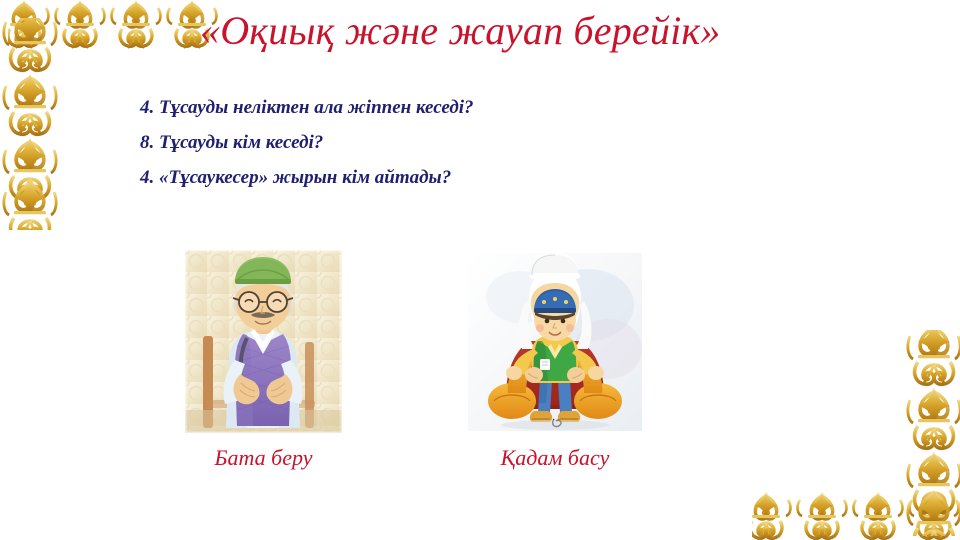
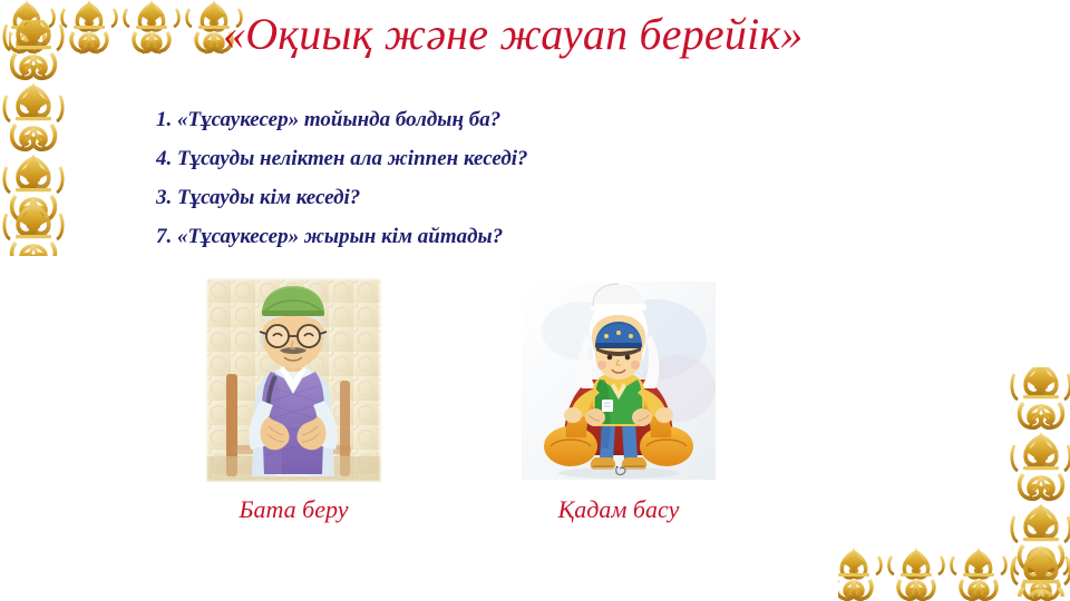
  «Оқиық және жауап берейік»
+ 1. «Тұсаукесер» тойында болдың ба?
  4. Тұсауды неліктен ала жіппен кеседі?
- 8. Тұсауды кім кеседі?
+ 3. Тұсауды кім кеседі?
- 4. «Тұсаукесер» жырын кім айтады?
+ 7. «Тұсаукесер» жырын кім айтады?
  Бата беру
  Қадам басу
